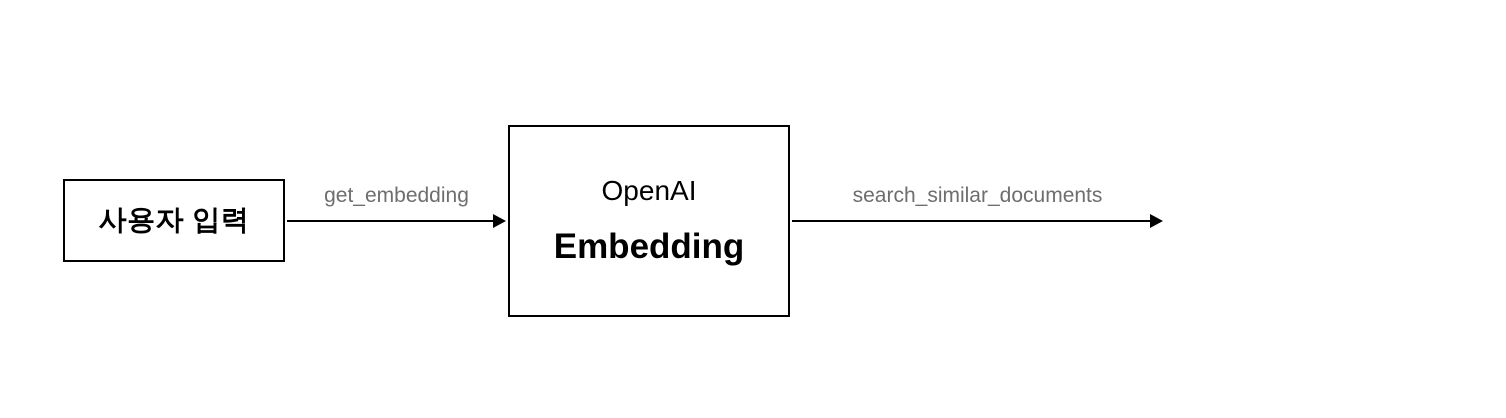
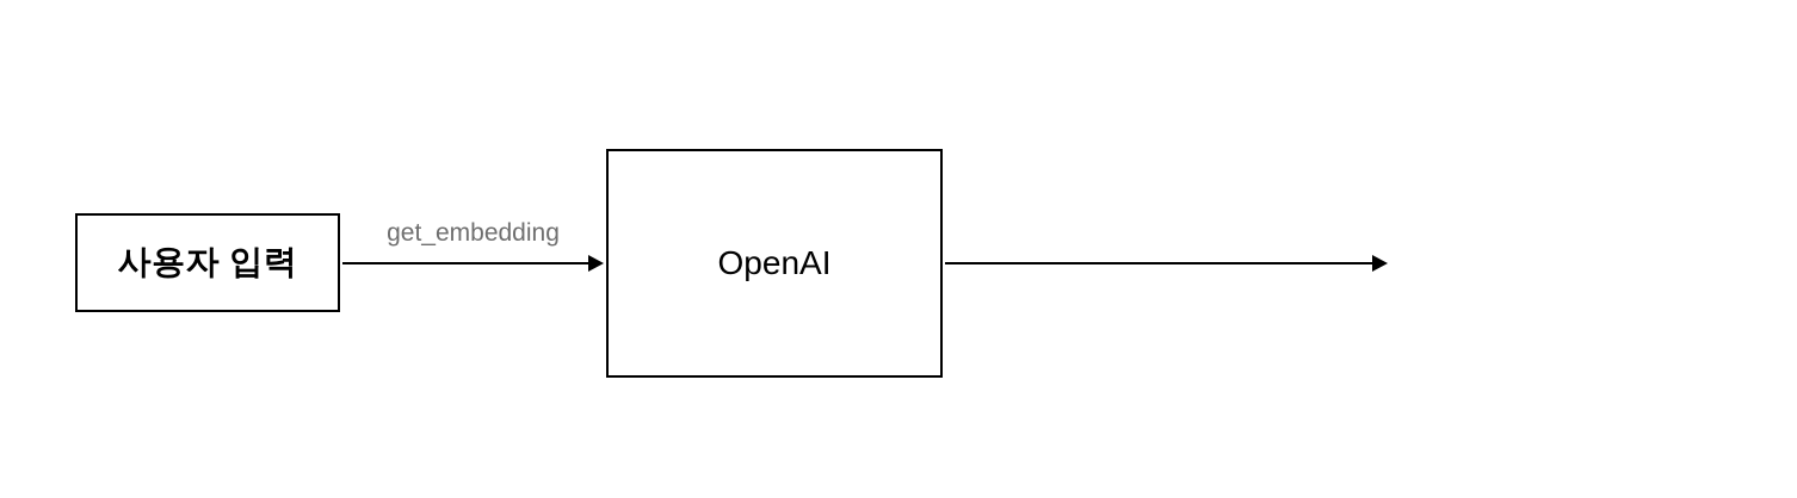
  사용자 입력
  get_embedding
  OpenAI
- Embedding
- search_similar_documents
